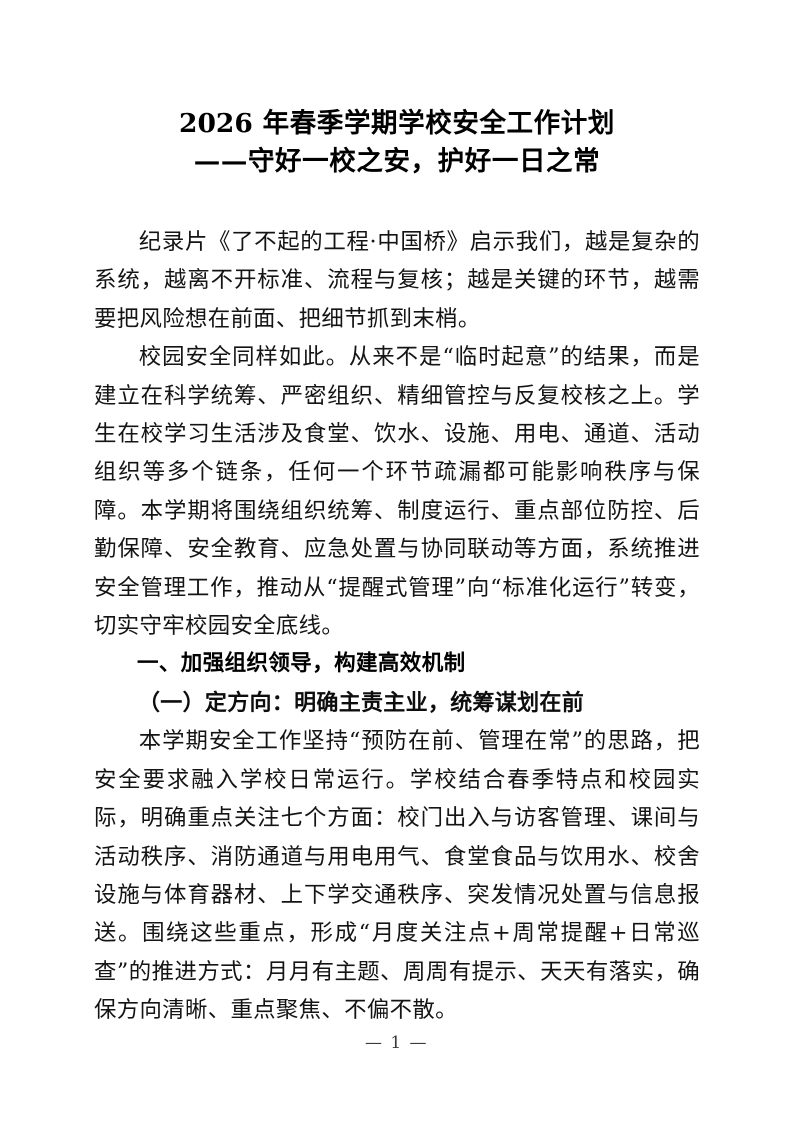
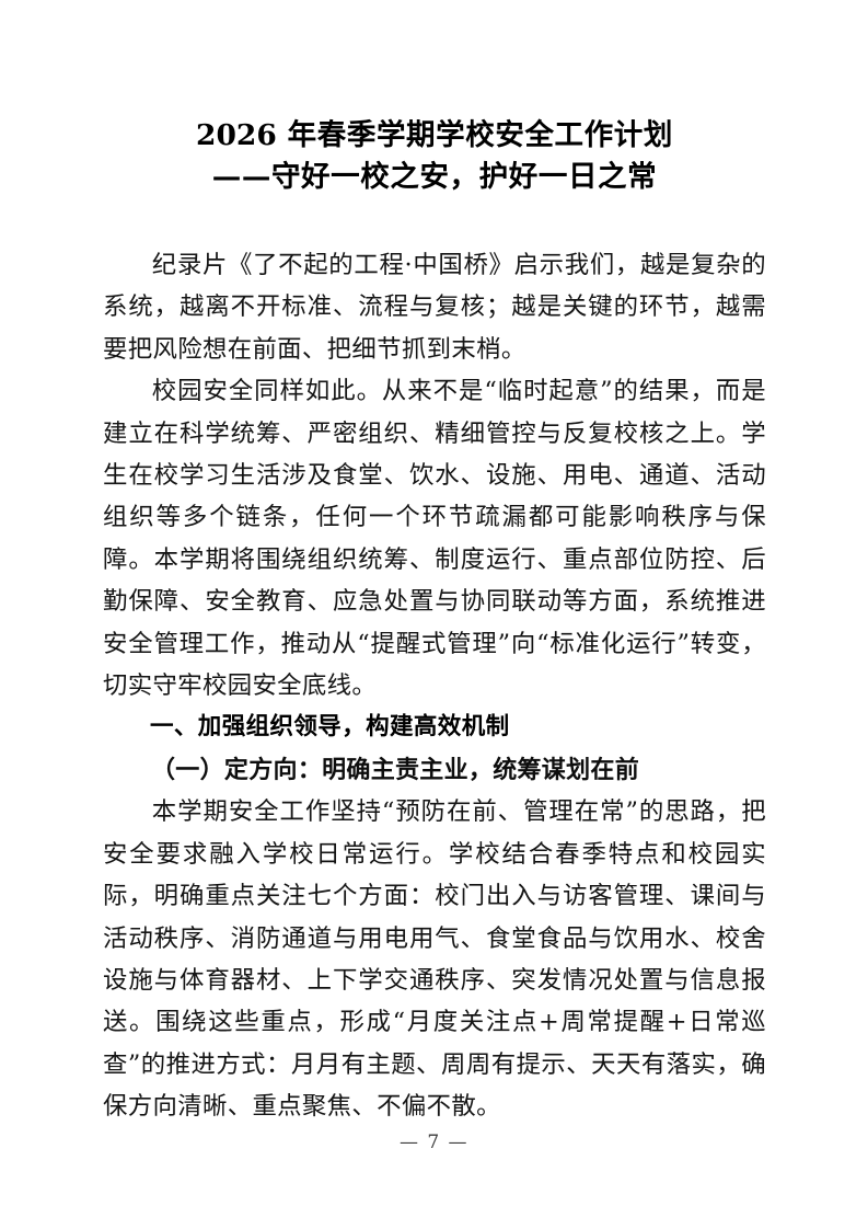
  2026 年春季学期学校安全工作计划
  ——守好一校之安，护好一日之常
  纪录片《了不起的工程·中国桥》启示我们，越是复杂的系统，越离不开标准、流程与复核；越是关键的环节，越需要把风险想在前面、把细节抓到末梢。
  校园安全同样如此。从来不是“临时起意”的结果，而是建立在科学统筹、严密组织、精细管控与反复校核之上。学生在校学习生活涉及食堂、饮水、设施、用电、通道、活动组织等多个链条，任何一个环节疏漏都可能影响秩序与保障。本学期将围绕组织统筹、制度运行、重点部位防控、后勤保障、安全教育、应急处置与协同联动等方面，系统推进安全管理工作，推动从“提醒式管理”向“标准化运行”转变，切实守牢校园安全底线。
  一、加强组织领导，构建高效机制
  （一）定方向：明确主责主业，统筹谋划在前
  本学期安全工作坚持“预防在前、管理在常”的思路，把安全要求融入学校日常运行。学校结合春季特点和校园实际，明确重点关注七个方面：校门出入与访客管理、课间与活动秩序、消防通道与用电用气、食堂食品与饮用水、校舍设施与体育器材、上下学交通秩序、突发情况处置与信息报送。围绕这些重点，形成“月度关注点+周常提醒+日常巡查”的推进方式：月月有主题、周周有提示、天天有落实，确保方向清晰、重点聚焦、不偏不散。
- — 1 —
+ — 7 —
